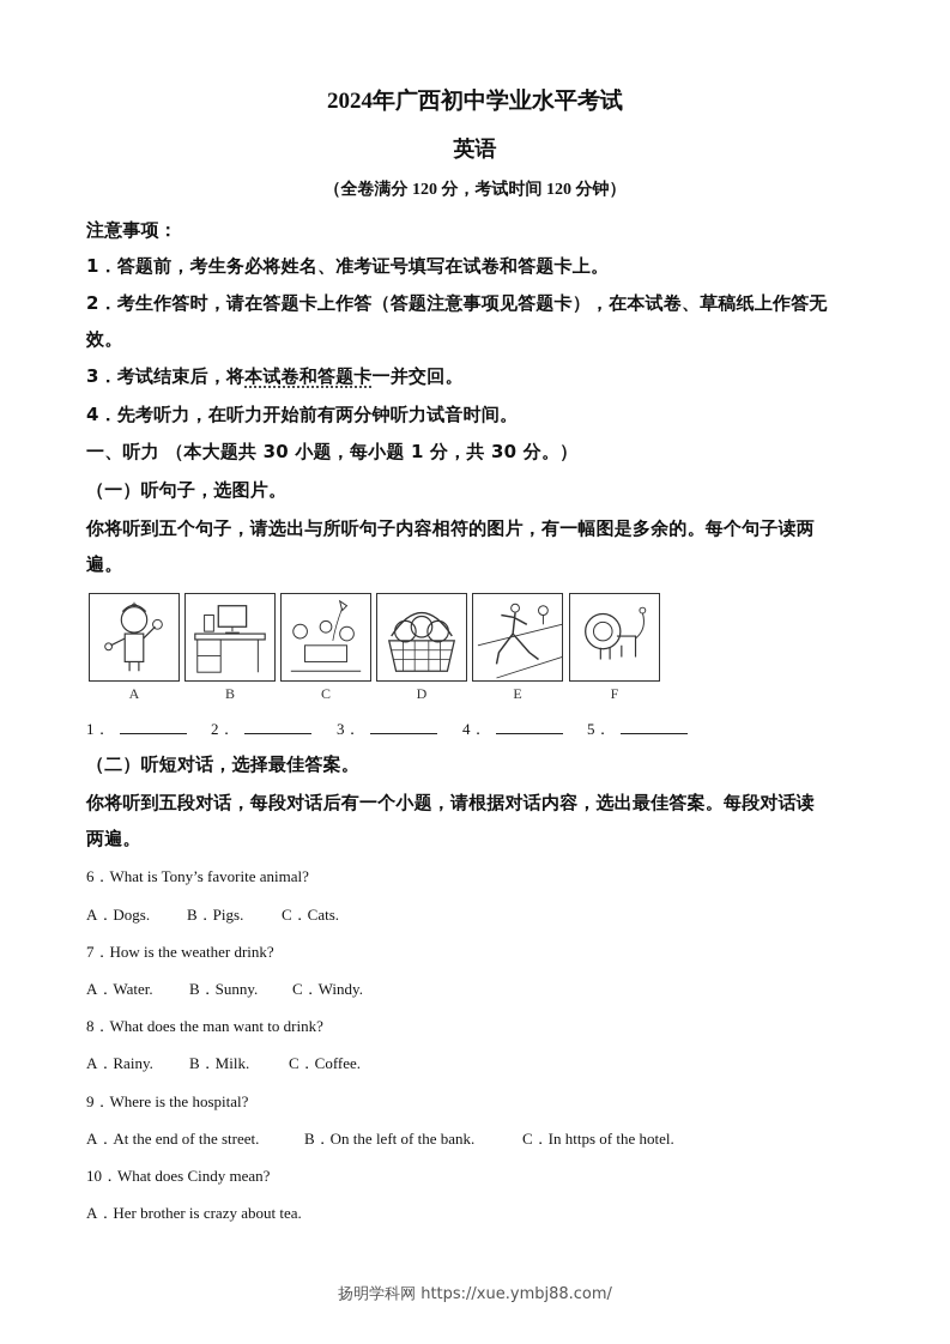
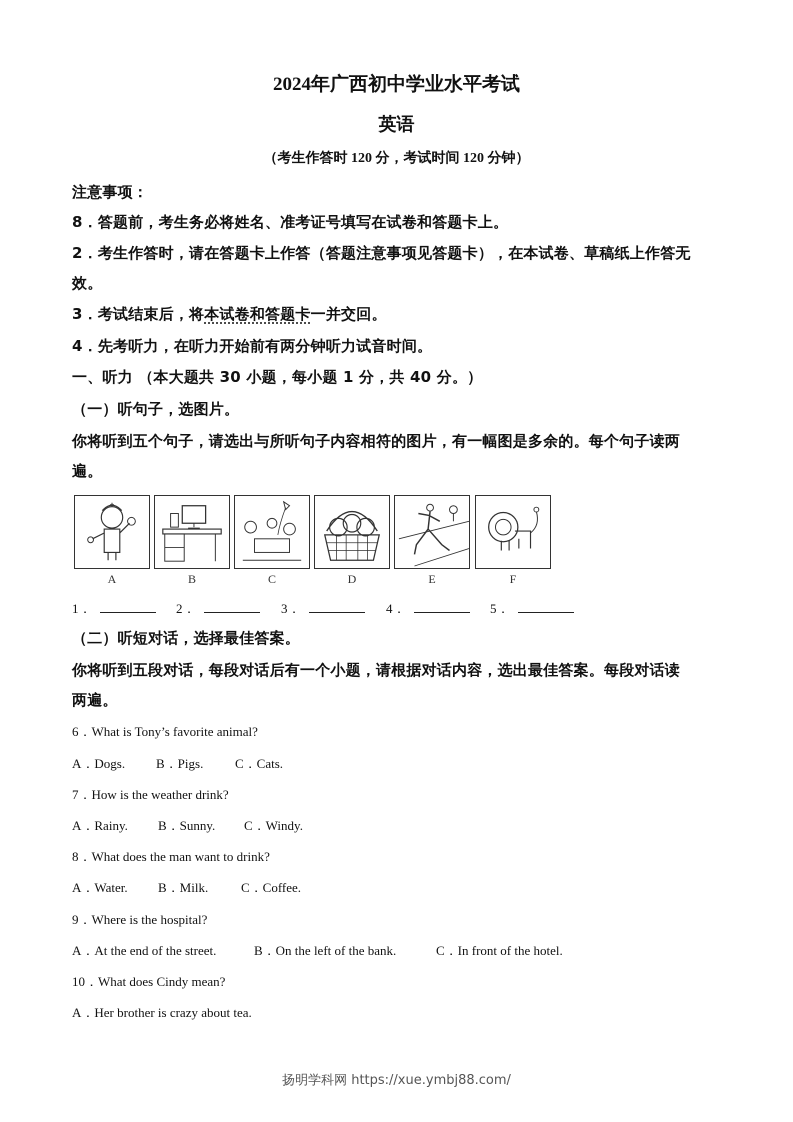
  2024年广西初中学业水平考试
  英语
- （全卷满分 120 分，考试时间 120 分钟）
+ （考生作答时 120 分，考试时间 120 分钟）
  注意事项：
- 1．答题前，考生务必将姓名、准考证号填写在试卷和答题卡上。
+ 8．答题前，考生务必将姓名、准考证号填写在试卷和答题卡上。
  2．考生作答时，请在答题卡上作答（答题注意事项见答题卡），在本试卷、草稿纸上作答无
  效。
  3．考试结束后，将本试卷和答题卡一并交回。
  4．先考听力，在听力开始前有两分钟听力试音时间。
- 一、听力 （本大题共 30 小题，每小题 1 分，共 30 分。）
+ 一、听力 （本大题共 30 小题，每小题 1 分，共 40 分。）
  （一）听句子，选图片。
  你将听到五个句子，请选出与所听句子内容相符的图片，有一幅图是多余的。每个句子读两
  遍。
  A
  B
  C
  D
  E
  F
  1．
  2．
  3．
  4．
  5．
  （二）听短对话，选择最佳答案。
  你将听到五段对话，每段对话后有一个小题，请根据对话内容，选出最佳答案。每段对话读
  两遍。
  6．What is Tony’s favorite animal?
  A．Dogs. B．Pigs. C．Cats.
  7．How is the weather drink?
- A．Water. B．Sunny. C．Windy.
+ A．Rainy. B．Sunny. C．Windy.
  8．What does the man want to drink?
- A．Rainy. B．Milk. C．Coffee.
+ A．Water. B．Milk. C．Coffee.
  9．Where is the hospital?
- A．At the end of the street. B．On the left of the bank. C．In https of the hotel.
+ A．At the end of the street. B．On the left of the bank. C．In front of the hotel.
  10．What does Cindy mean?
  A．Her brother is crazy about tea.
  扬明学科网 https://xue.ymbj88.com/
